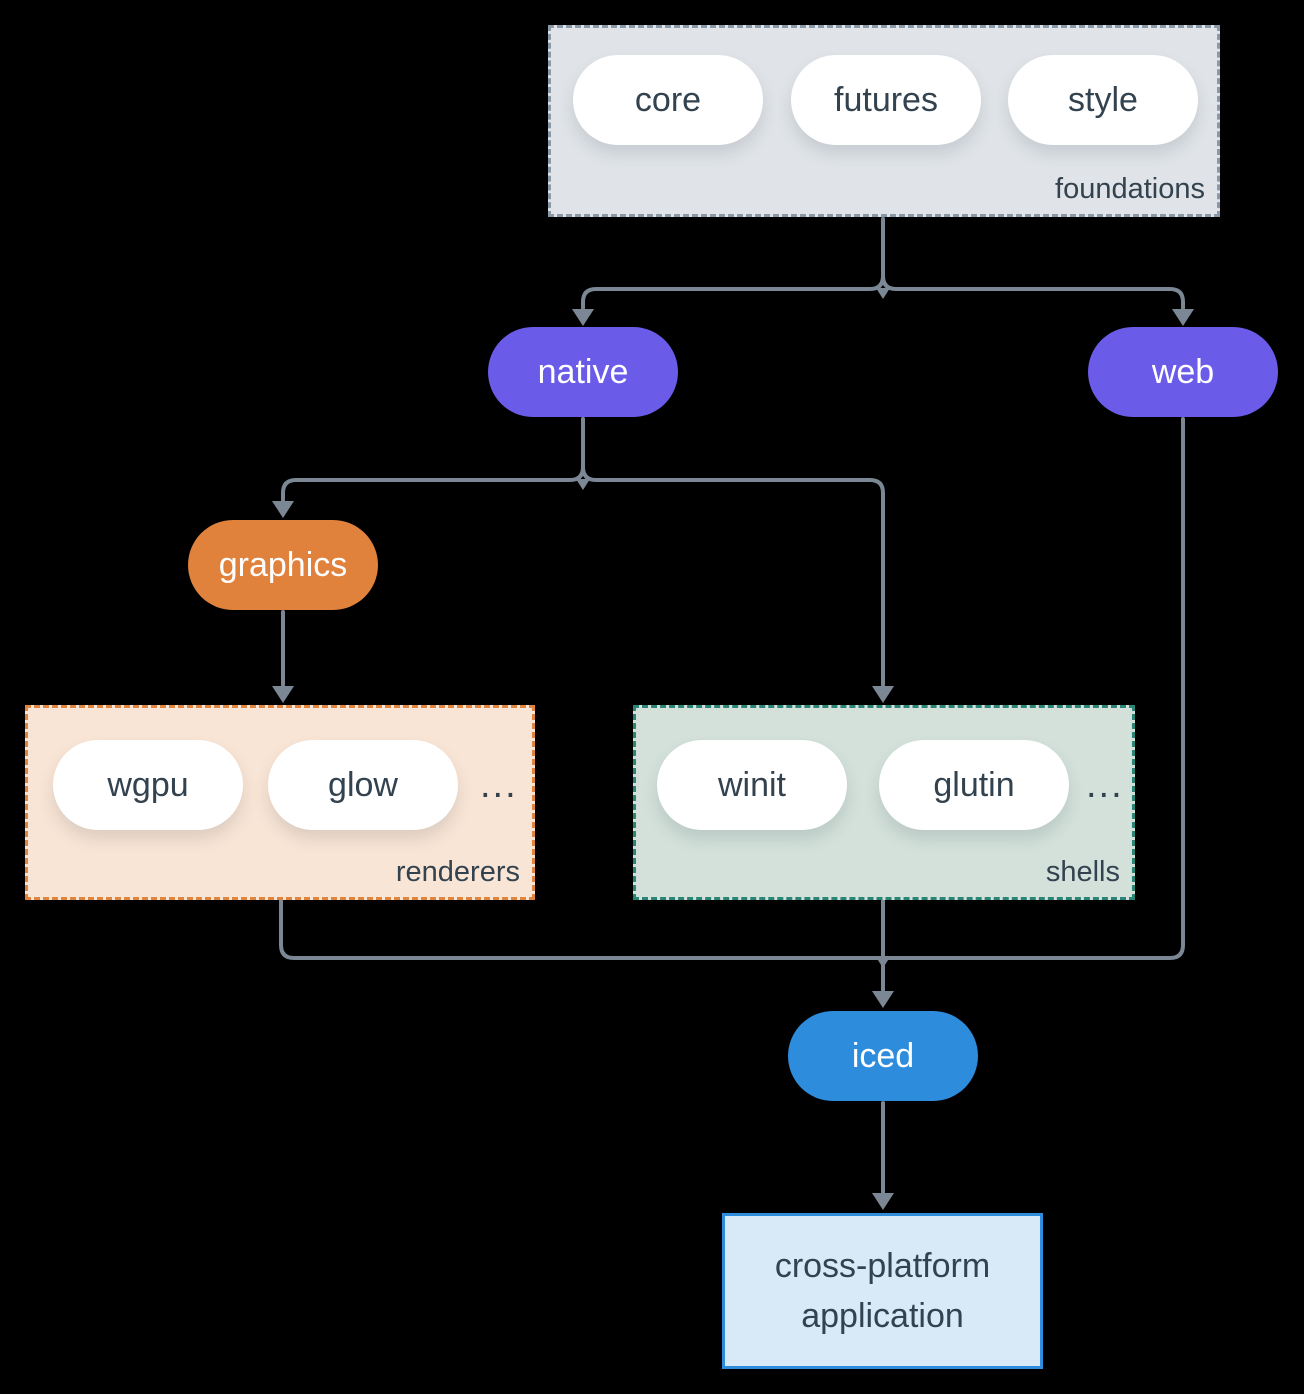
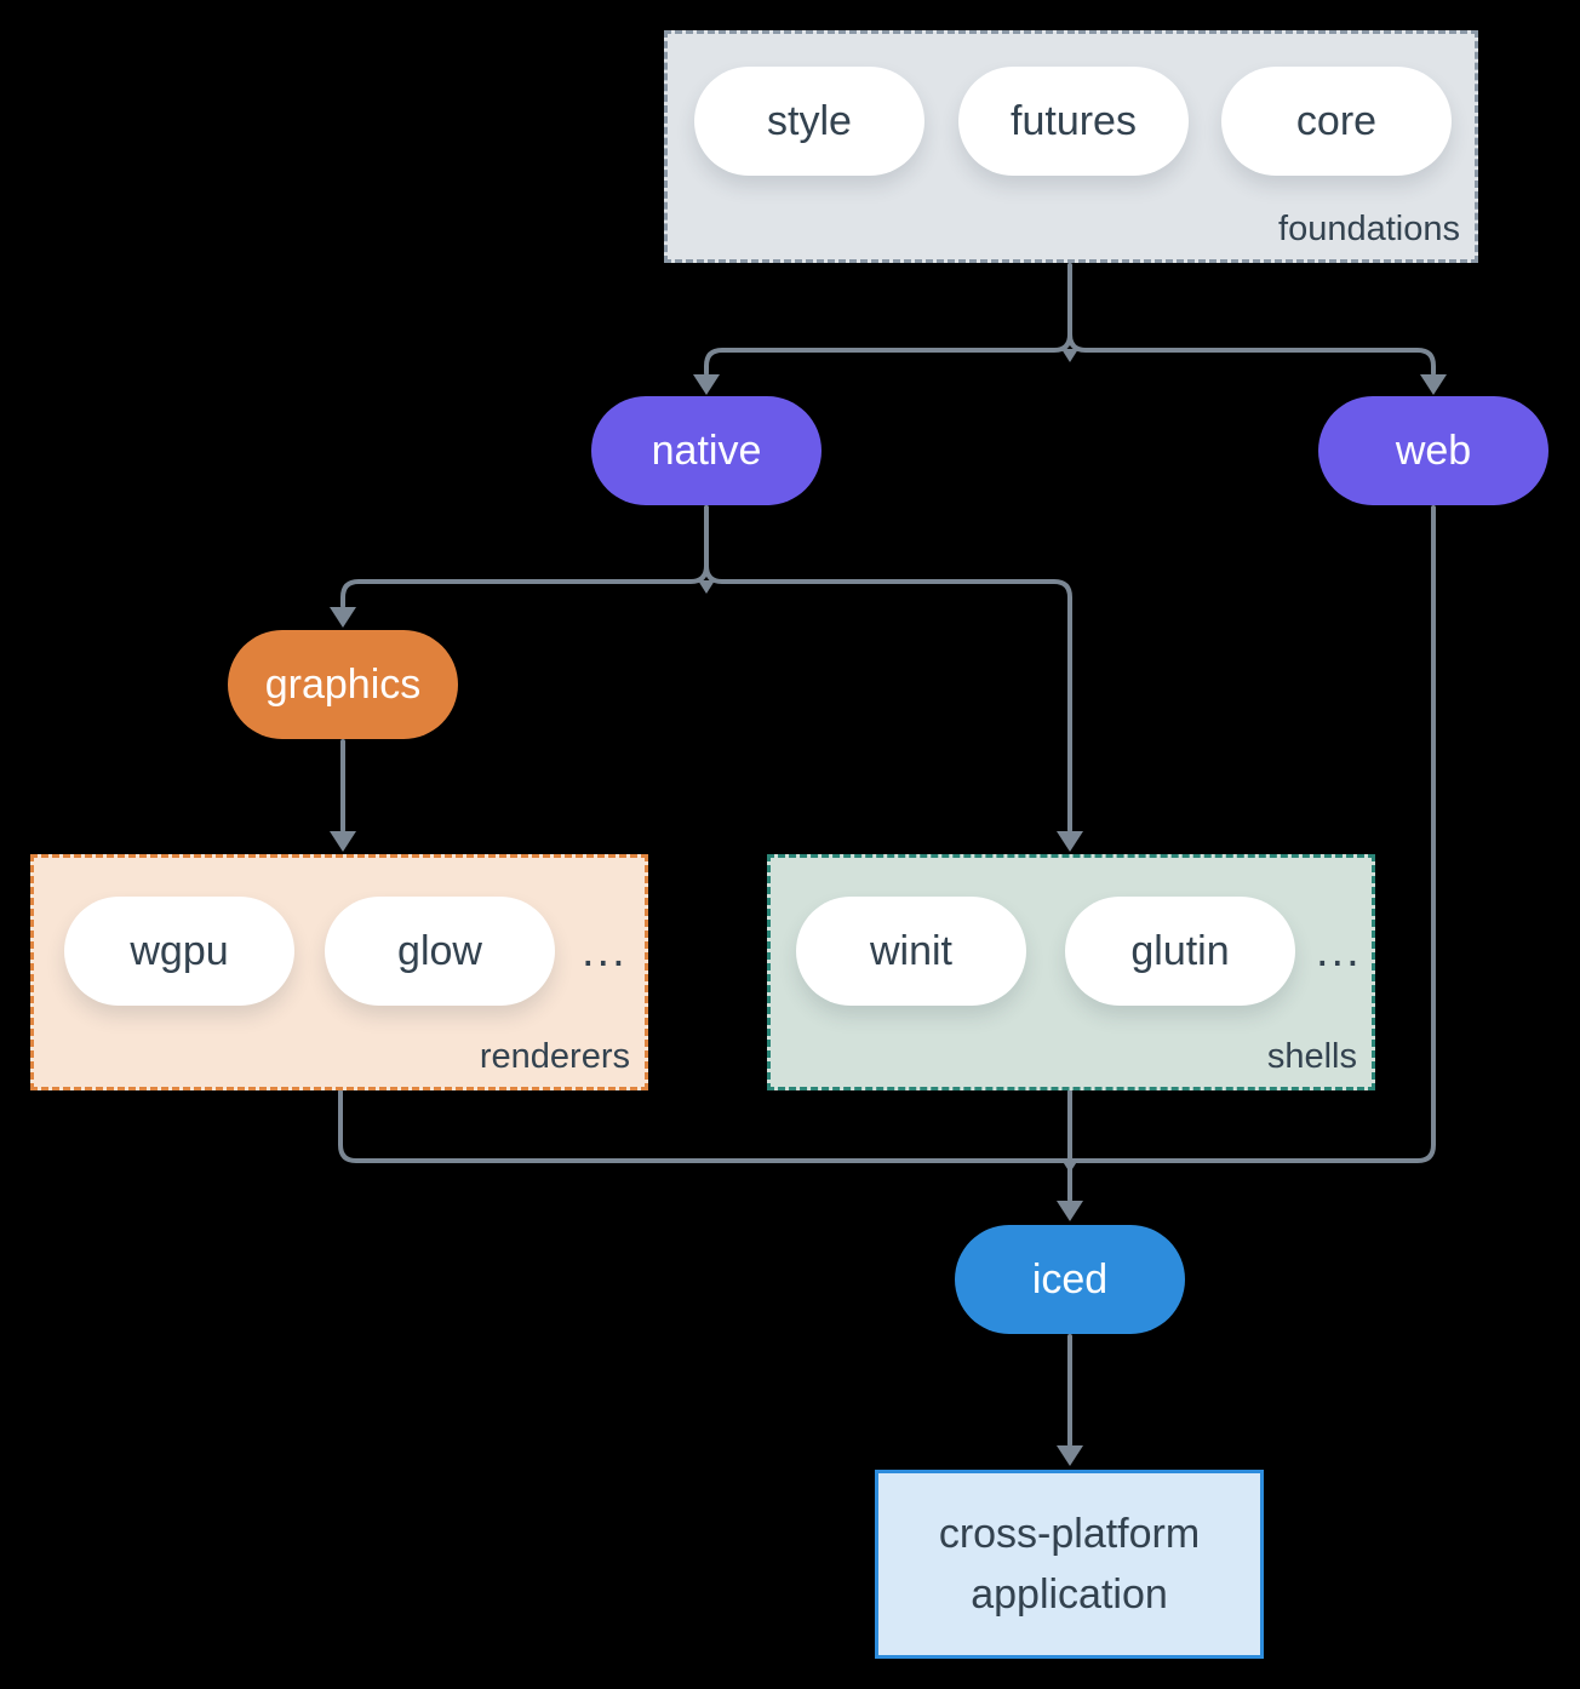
- core
+ style
  futures
- style
+ core
  foundations
  native
  web
  graphics
  wgpu
  glow
  ...
  renderers
  winit
  glutin
  ...
  shells
  iced
  cross-platform
  application
